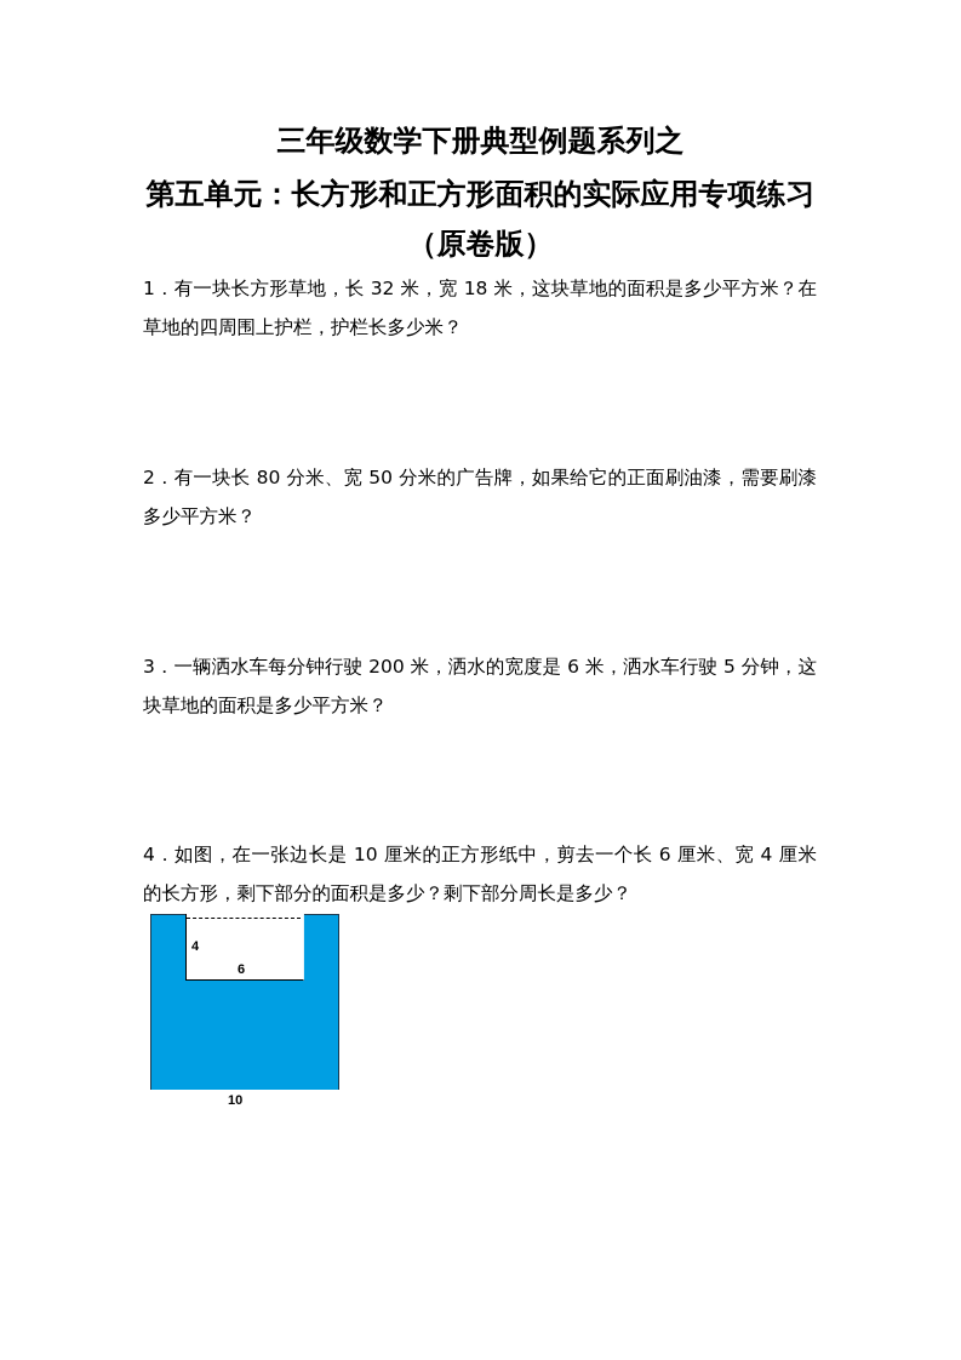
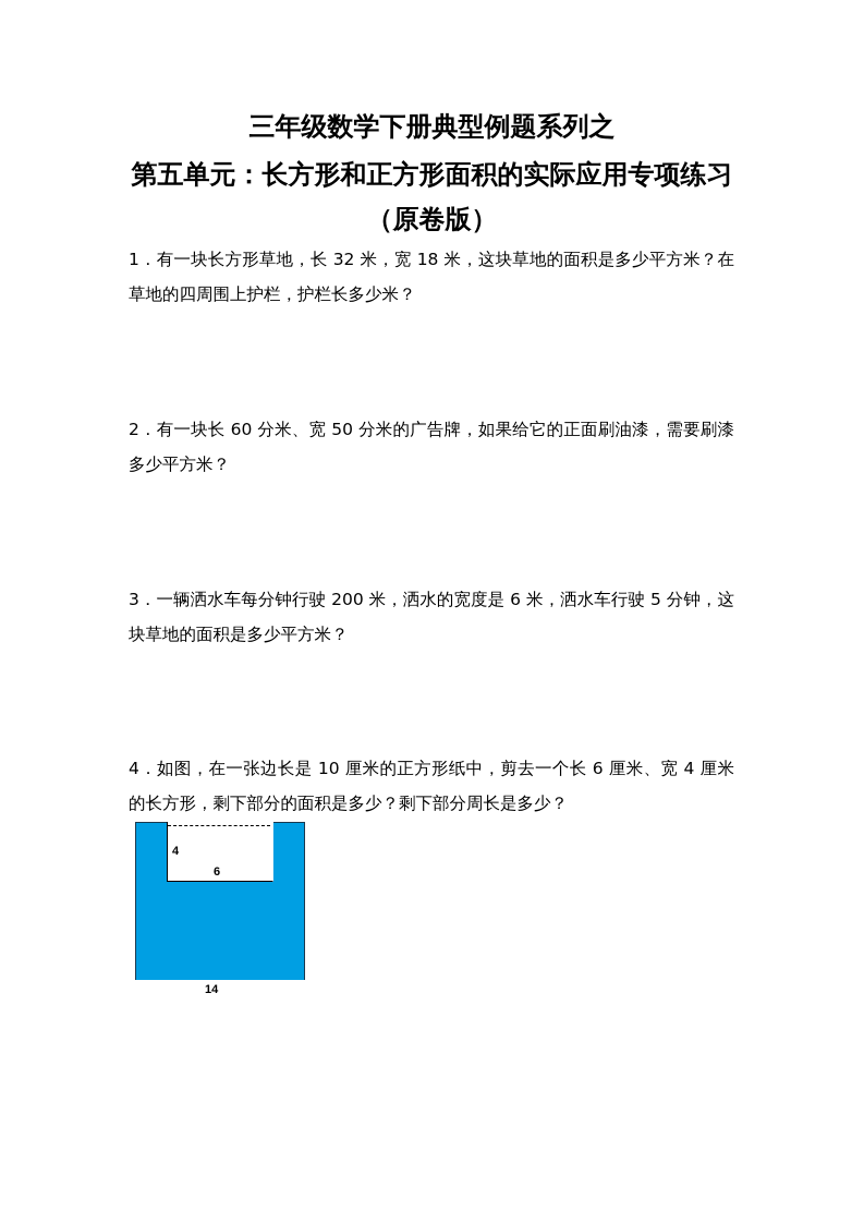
  三年级数学下册典型例题系列之
  第五单元：长方形和正方形面积的实际应用专项练习
  （原卷版）
  1．有一块长方形草地，长 32 米，宽 18 米，这块草地的面积是多少平方米？在草地的四周围上护栏，护栏长多少米？
- 2．有一块长 80 分米、宽 50 分米的广告牌，如果给它的正面刷油漆，需要刷漆多少平方米？
+ 2．有一块长 60 分米、宽 50 分米的广告牌，如果给它的正面刷油漆，需要刷漆多少平方米？
  3．一辆洒水车每分钟行驶 200 米，洒水的宽度是 6 米，洒水车行驶 5 分钟，这块草地的面积是多少平方米？
  4．如图，在一张边长是 10 厘米的正方形纸中，剪去一个长 6 厘米、宽 4 厘米的长方形，剩下部分的面积是多少？剩下部分周长是多少？
  4
  6
- 10
+ 14
